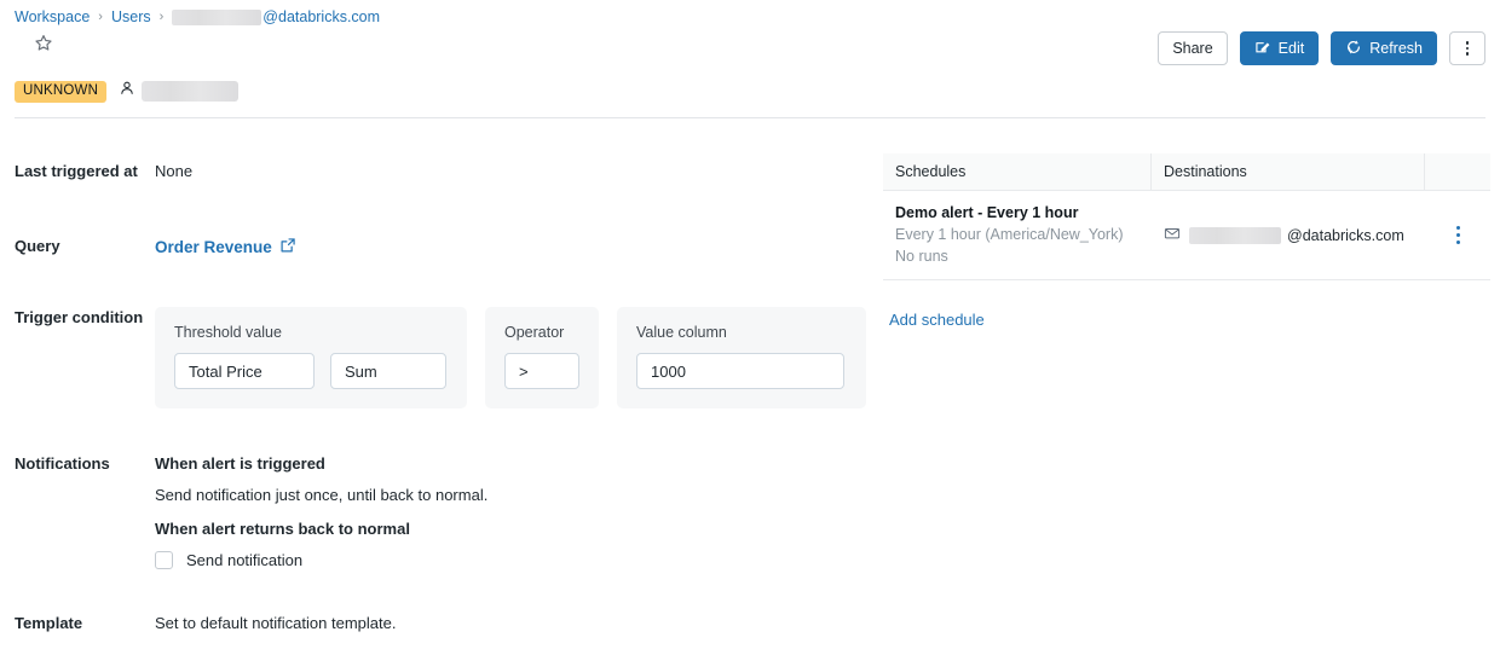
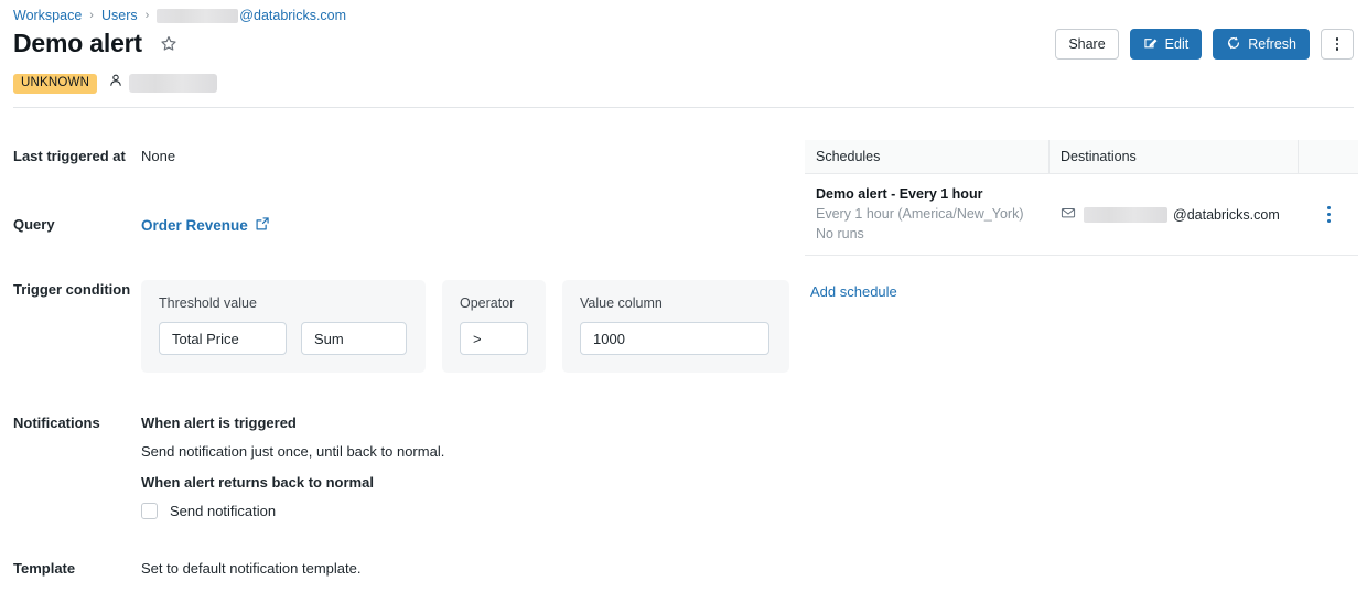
  Workspace
  ›
  Users
  ›
  @databricks.com
+ Demo alert
  Share
  Edit
  Refresh
  UNKNOWN
  Last triggered at
  None
  Query
  Order Revenue
  Trigger condition
  Threshold value
  Total Price
  Sum
  Operator
  >
  Value column
  1000
  Notifications
  When alert is triggered
  Send notification just once, until back to normal.
  When alert returns back to normal
  Send notification
  Template
  Set to default notification template.
  Schedules
  Destinations
  Demo alert - Every 1 hour
  Every 1 hour (America/New_York)
  No runs
  @databricks.com
  Add schedule
